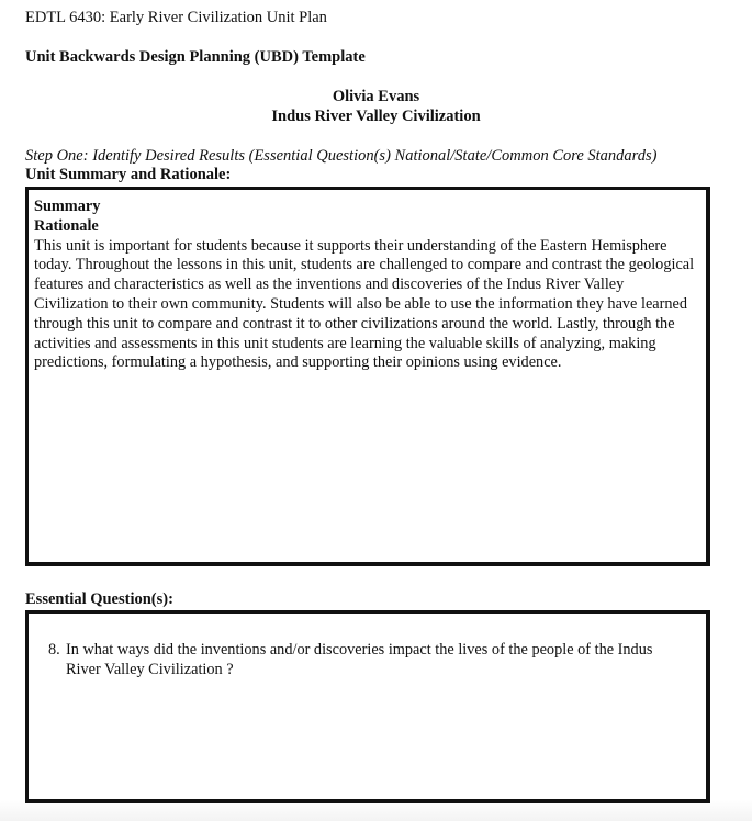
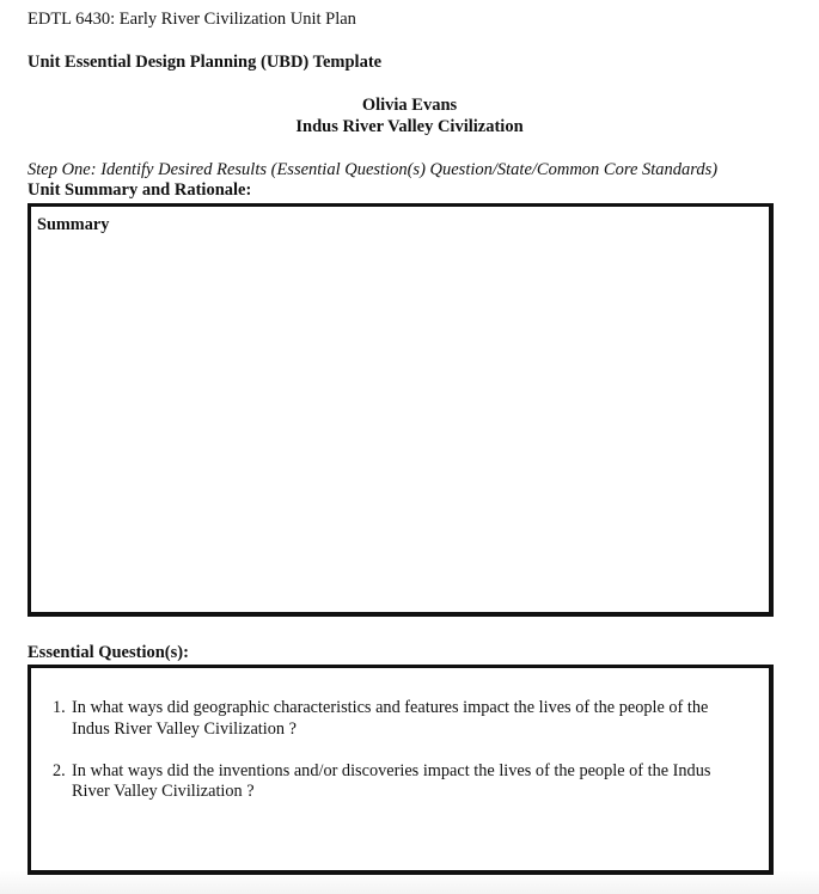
  EDTL 6430: Early River Civilization Unit Plan
- Unit Backwards Design Planning (UBD) Template
+ Unit Essential Design Planning (UBD) Template
  Olivia Evans
  Indus River Valley Civilization
- Step One: Identify Desired Results (Essential Question(s) National/State/Common Core Standards)
+ Step One: Identify Desired Results (Essential Question(s) Question/State/Common Core Standards)
  Unit Summary and Rationale:
  Summary
- Rationale
- This unit is important for students because it supports their understanding of the Eastern Hemisphere today. Throughout the lessons in this unit, students are challenged to compare and contrast the geological features and characteristics as well as the inventions and discoveries of the Indus River Valley Civilization to their own community. Students will also be able to use the information they have learned through this unit to compare and contrast it to other civilizations around the world. Lastly, through the activities and assessments in this unit students are learning the valuable skills of analyzing, making predictions, formulating a hypothesis, and supporting their opinions using evidence.
  Essential Question(s):
+ 1.
+ In what ways did geographic characteristics and features impact the lives of the people of the Indus River Valley Civilization ?
- 8.
+ 2.
  In what ways did the inventions and/or discoveries impact the lives of the people of the Indus River Valley Civilization ?
